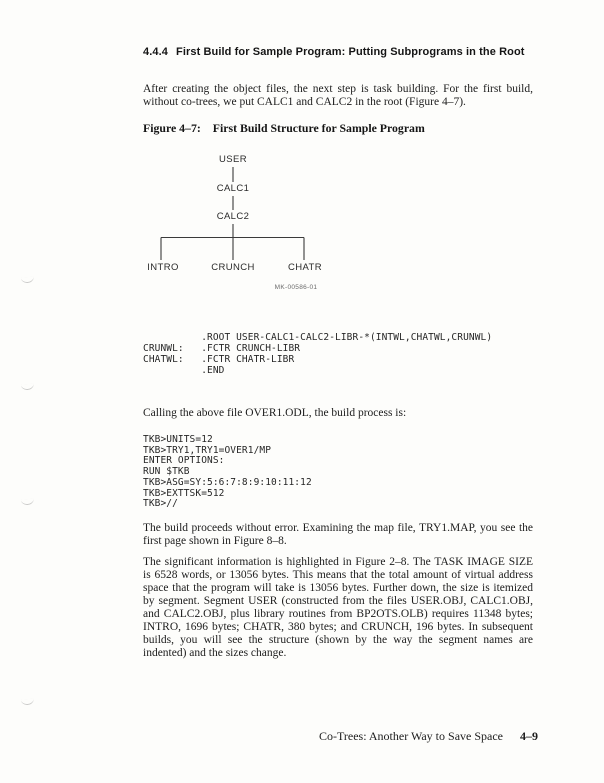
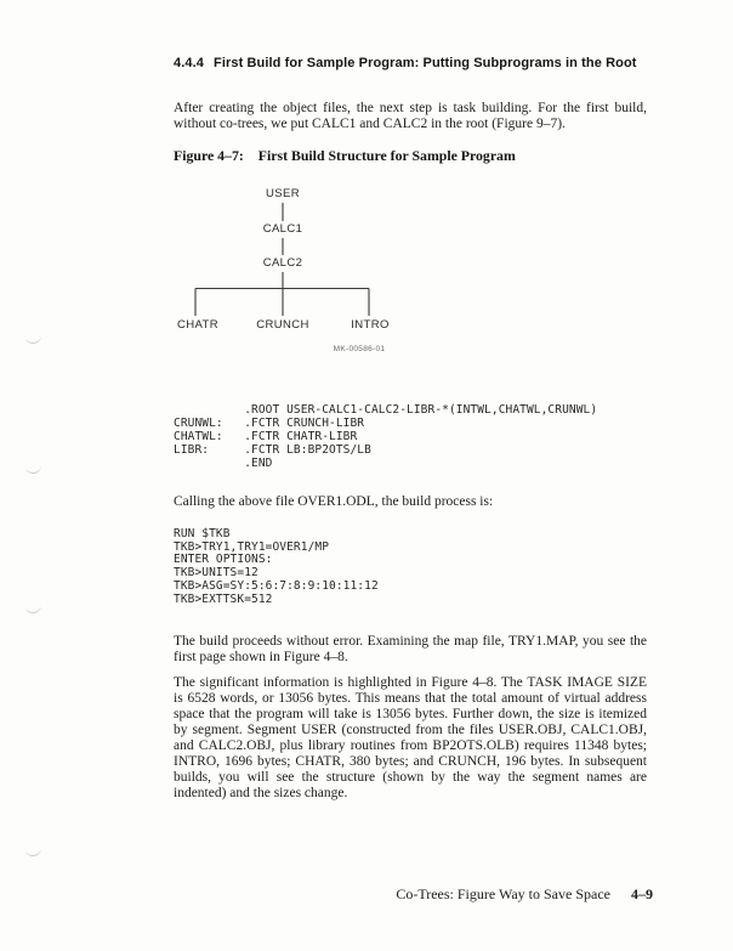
  4.4.4
  First Build for Sample Program: Putting Subprograms in the Root
- After creating the object files, the next step is task building. For the first build, without co-trees, we put CALC1 and CALC2 in the root (Figure 4–7).
+ After creating the object files, the next step is task building. For the first build, without co-trees, we put CALC1 and CALC2 in the root (Figure 9–7).
  Figure 4–7: First Build Structure for Sample Program
  USER
  CALC1
  CALC2
- INTRO
+ CHATR
  CRUNCH
- CHATR
+ INTRO
  .ROOT USER-CALC1-CALC2-LIBR-*(INTWL,CHATWL,CRUNWL)
  CRUNWL: .FCTR CRUNCH-LIBR
  CHATWL: .FCTR CHATR-LIBR
+ LIBR: .FCTR LB:BP2OTS/LB
  .END
  Calling the above file OVER1.ODL, the build process is:
- TKB>UNITS=12
+ RUN $TKB
  TKB>TRY1,TRY1=OVER1/MP
  ENTER OPTIONS:
- RUN $TKB
+ TKB>UNITS=12
  TKB>ASG=SY:5:6:7:8:9:10:11:12
  TKB>EXTTSK=512
- TKB>//
- The build proceeds without error. Examining the map file, TRY1.MAP, you see the first page shown in Figure 8–8.
+ The build proceeds without error. Examining the map file, TRY1.MAP, you see the first page shown in Figure 4–8.
- The significant information is highlighted in Figure 2–8. The TASK IMAGE SIZE is 6528 words, or 13056 bytes. This means that the total amount of virtual address space that the program will take is 13056 bytes. Further down, the size is itemized by segment. Segment USER (constructed from the files USER.OBJ, CALC1.OBJ, and CALC2.OBJ, plus library routines from BP2OTS.OLB) requires 11348 bytes; INTRO, 1696 bytes; CHATR, 380 bytes; and CRUNCH, 196 bytes. In subsequent builds, you will see the structure (shown by the way the segment names are indented) and the sizes change.
+ The significant information is highlighted in Figure 4–8. The TASK IMAGE SIZE is 6528 words, or 13056 bytes. This means that the total amount of virtual address space that the program will take is 13056 bytes. Further down, the size is itemized by segment. Segment USER (constructed from the files USER.OBJ, CALC1.OBJ, and CALC2.OBJ, plus library routines from BP2OTS.OLB) requires 11348 bytes; INTRO, 1696 bytes; CHATR, 380 bytes; and CRUNCH, 196 bytes. In subsequent builds, you will see the structure (shown by the way the segment names are indented) and the sizes change.
- Co-Trees: Another Way to Save Space
+ Co-Trees: Figure Way to Save Space
  4–9
